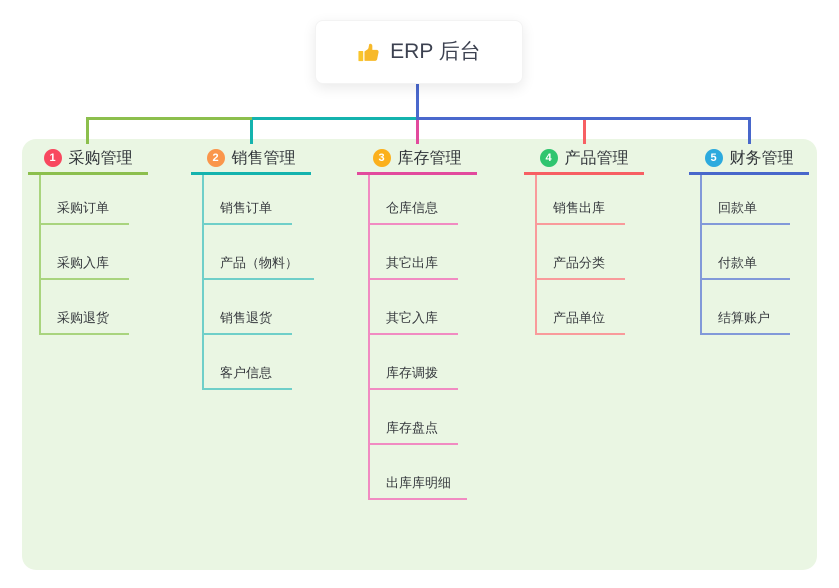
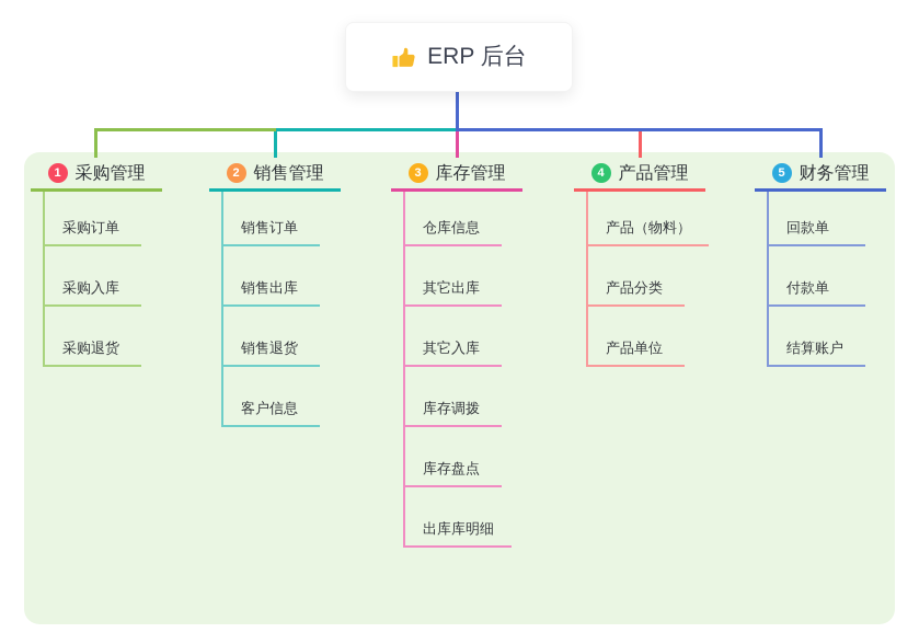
  ERP 后台
  1
  采购管理
  采购订单
  采购入库
  采购退货
  2
  销售管理
  销售订单
- 产品（物料）
+ 销售出库
  销售退货
  客户信息
  3
  库存管理
  仓库信息
  其它出库
  其它入库
  库存调拨
  库存盘点
  出库库明细
  4
  产品管理
- 销售出库
+ 产品（物料）
  产品分类
  产品单位
  5
  财务管理
  回款单
  付款单
  结算账户
